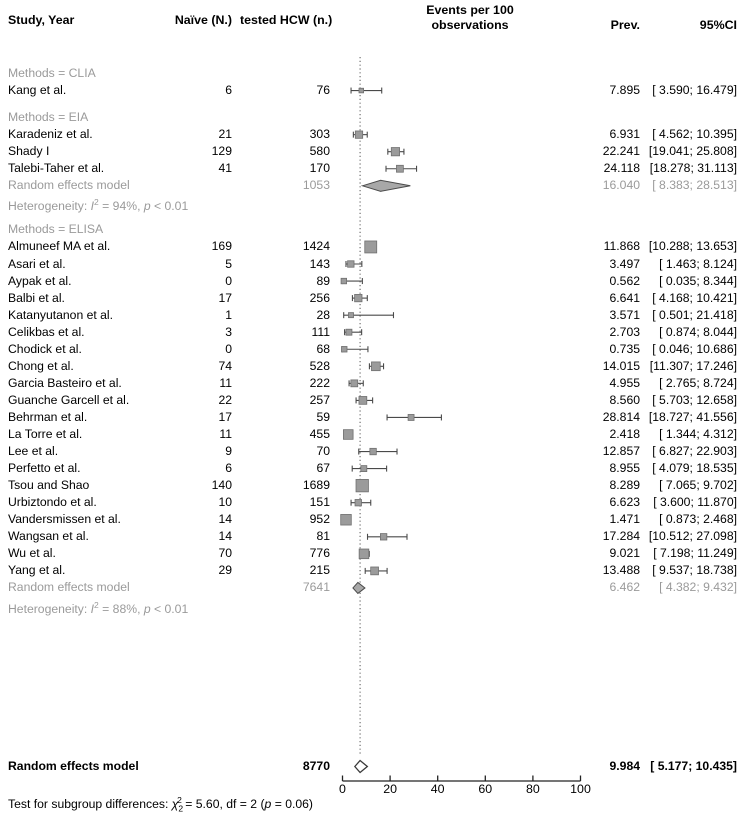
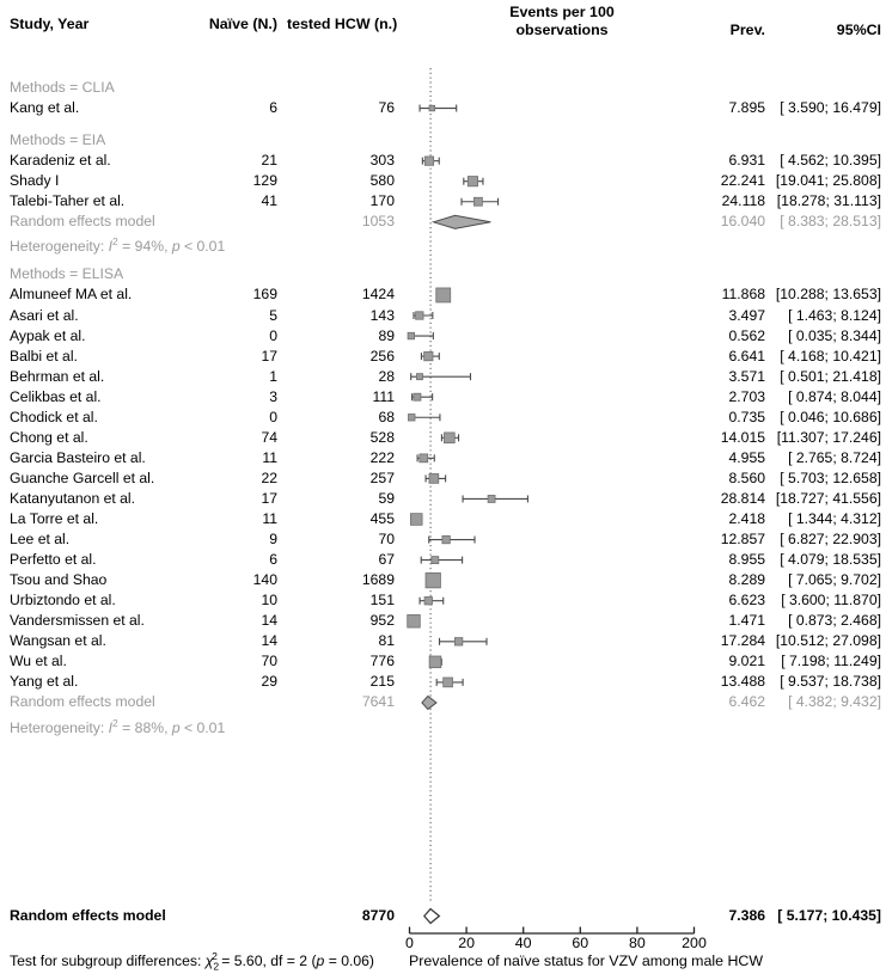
  Study, Year
  Naïve (N.)
  tested HCW (n.
  Events per 100
  observations
  Prev.
  95%CI
  Methods = CLIA
  Kang et al.
  6
  76
  7.895
  [ 3.590; 16.479]
  Methods = EIA
  Karadeniz et al.
  21
  303
  6.931
  [ 4.562; 10.395]
  Shady I
  129
  580
  22.241
  [19.041; 25.808]
  Talebi-Taher et al.
  41
  170
  24.118
  [18.278; 31.113]
  Random effects model
  1053
  16.040
  [ 8.383; 28.513]
  Heterogeneity: I2 = 94%, p < 0.01
  Methods = ELISA
  Almuneef MA et al.
  169
  1424
  11.868
  [10.288; 13.653]
  Asari et al.
  5
  143
  3.497
  [ 1.463; 8.124]
  Aypak et al.
  0
  89
  0.562
  [ 0.035; 8.344]
  Balbi et al.
  17
  256
  6.641
  [ 4.168; 10.421]
- Katanyutanon et al.
+ Behrman et al.
  1
  28
  3.571
  [ 0.501; 21.418]
  Celikbas et al.
  3
  111
  2.703
  [ 0.874; 8.044]
  Chodick et al.
  0
  68
  0.735
  [ 0.046; 10.686]
  Chong et al.
  74
  528
  14.015
  [11.307; 17.246]
  Garcia Basteiro et al.
  11
  222
  4.955
  [ 2.765; 8.724]
  Guanche Garcell et al.
  22
  257
  8.560
  [ 5.703; 12.658]
- Behrman et al.
+ Katanyutanon et al.
  17
  59
  28.814
  [18.727; 41.556]
  La Torre et al.
  11
  455
  2.418
  [ 1.344; 4.312]
  Lee et al.
  9
  70
  12.857
  [ 6.827; 22.903]
  Perfetto et al.
  6
  67
  8.955
  [ 4.079; 18.535]
  Tsou and Shao
  140
  1689
  8.289
  [ 7.065; 9.702]
  Urbiztondo et al.
  10
  151
  6.623
  [ 3.600; 11.870]
  Vandersmissen et al.
  14
  952
  1.471
  [ 0.873; 2.468]
  Wangsan et al.
  14
  81
  17.284
  [10.512; 27.098]
  Wu et al.
  70
  776
  9.021
  [ 7.198; 11.249]
  Yang et al.
  29
  215
  13.488
  [ 9.537; 18.738]
  Random effects model
  7641
  6.462
  [ 4.382; 9.432]
  Heterogeneity: I2 = 88%, p < 0.01
  Random effects model
  8770
- 9.984
+ 7.386
  [ 5.177; 10.435]
  Test for subgroup differences: χ22 = 5.60, df = 2 (p = 0.06)
  0
  20
  40
  60
  80
- 100
+ 200
+ Prevalence of naïve status for VZV among male HCW
